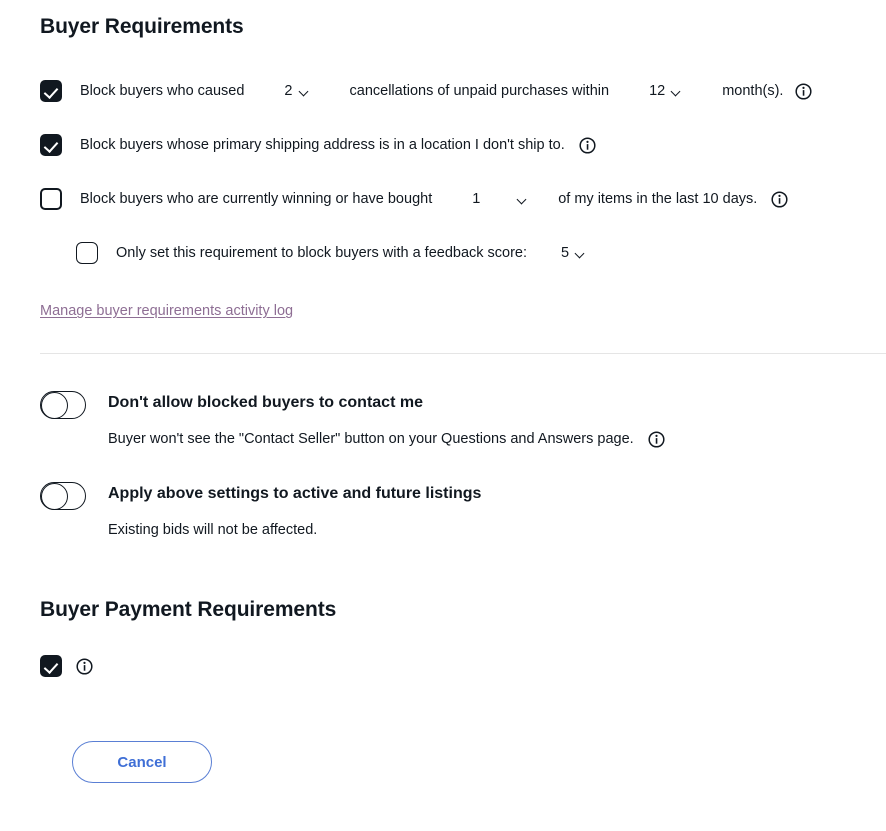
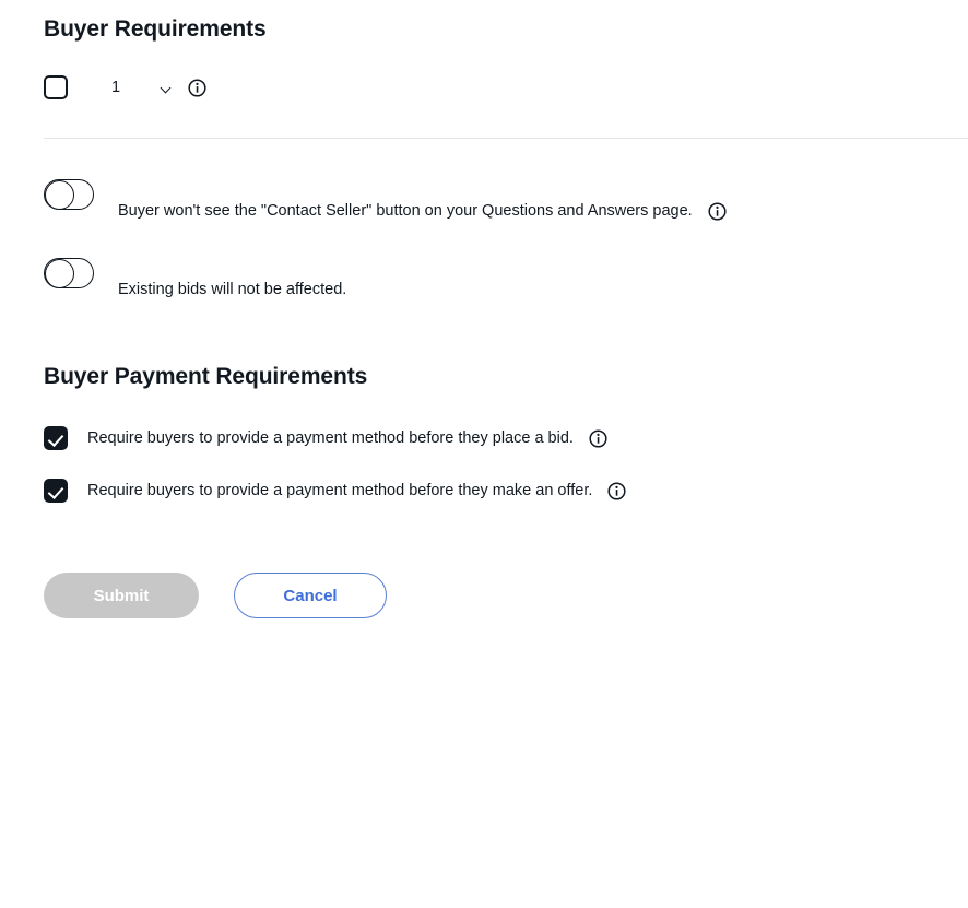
  Buyer Requirements
- Block buyers who caused
- 2
- cancellations of unpaid purchases within
- 12
- month(s).
- Block buyers whose primary shipping address is in a location I don't ship to.
- Block buyers who are currently winning or have bought
  1
- of my items in the last 10 days.
- Only set this requirement to block buyers with a feedback score:
- 5
- Manage buyer requirements activity log
- Don't allow blocked buyers to contact me
  Buyer won't see the "Contact Seller" button on your Questions and Answers page.
- Apply above settings to active and future listings
  Existing bids will not be affected.
  Buyer Payment Requirements
+ Require buyers to provide a payment method before they place a bid.
+ Require buyers to provide a payment method before they make an offer.
+ Submit
  Cancel
